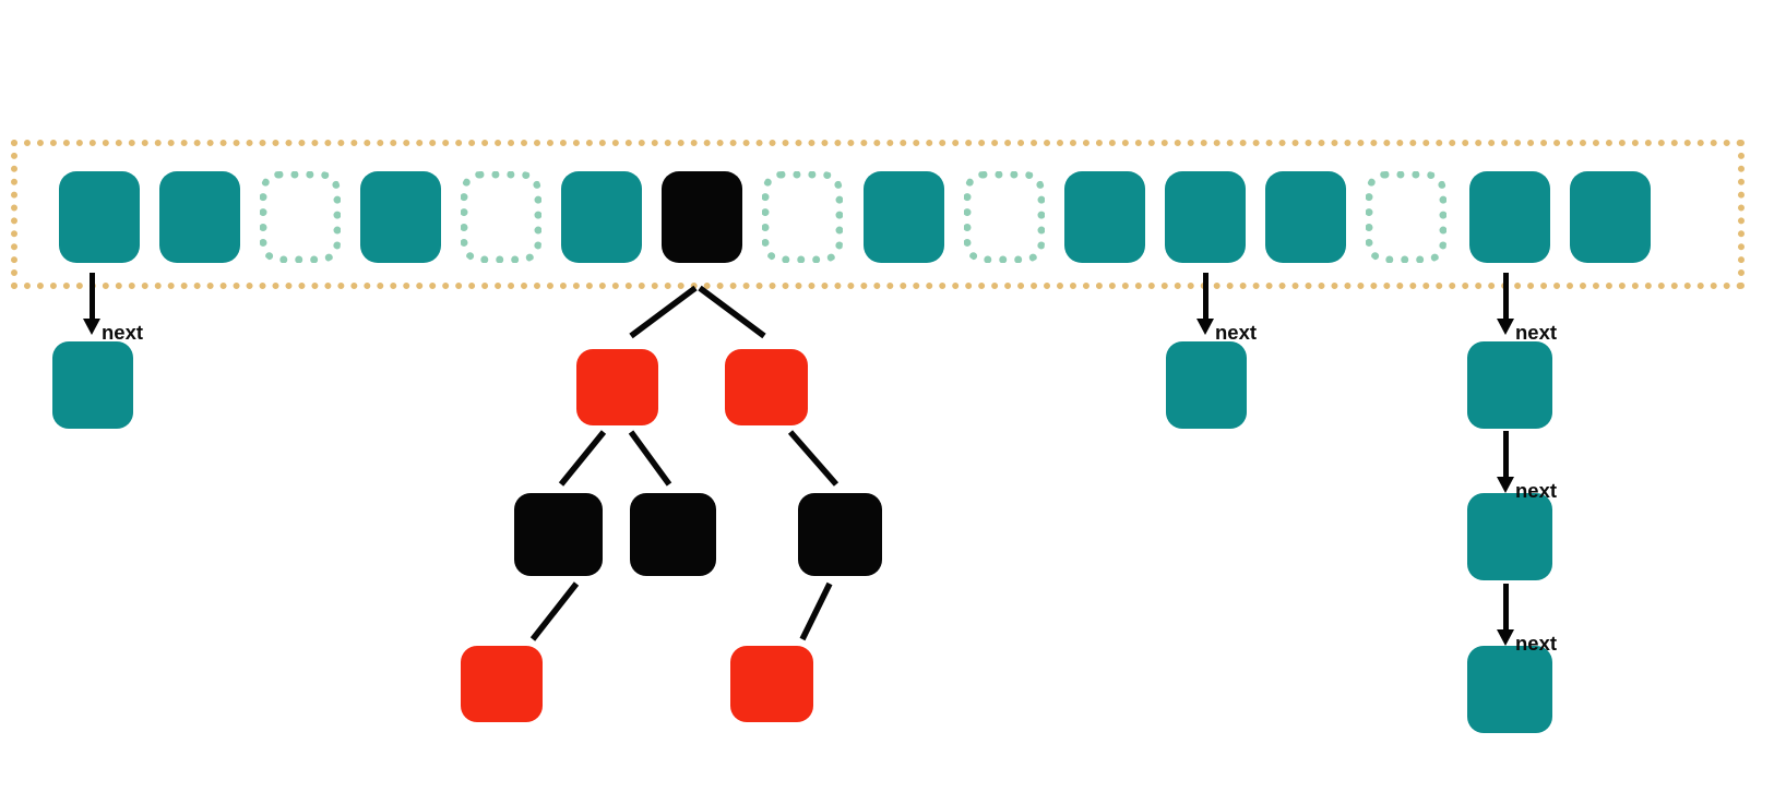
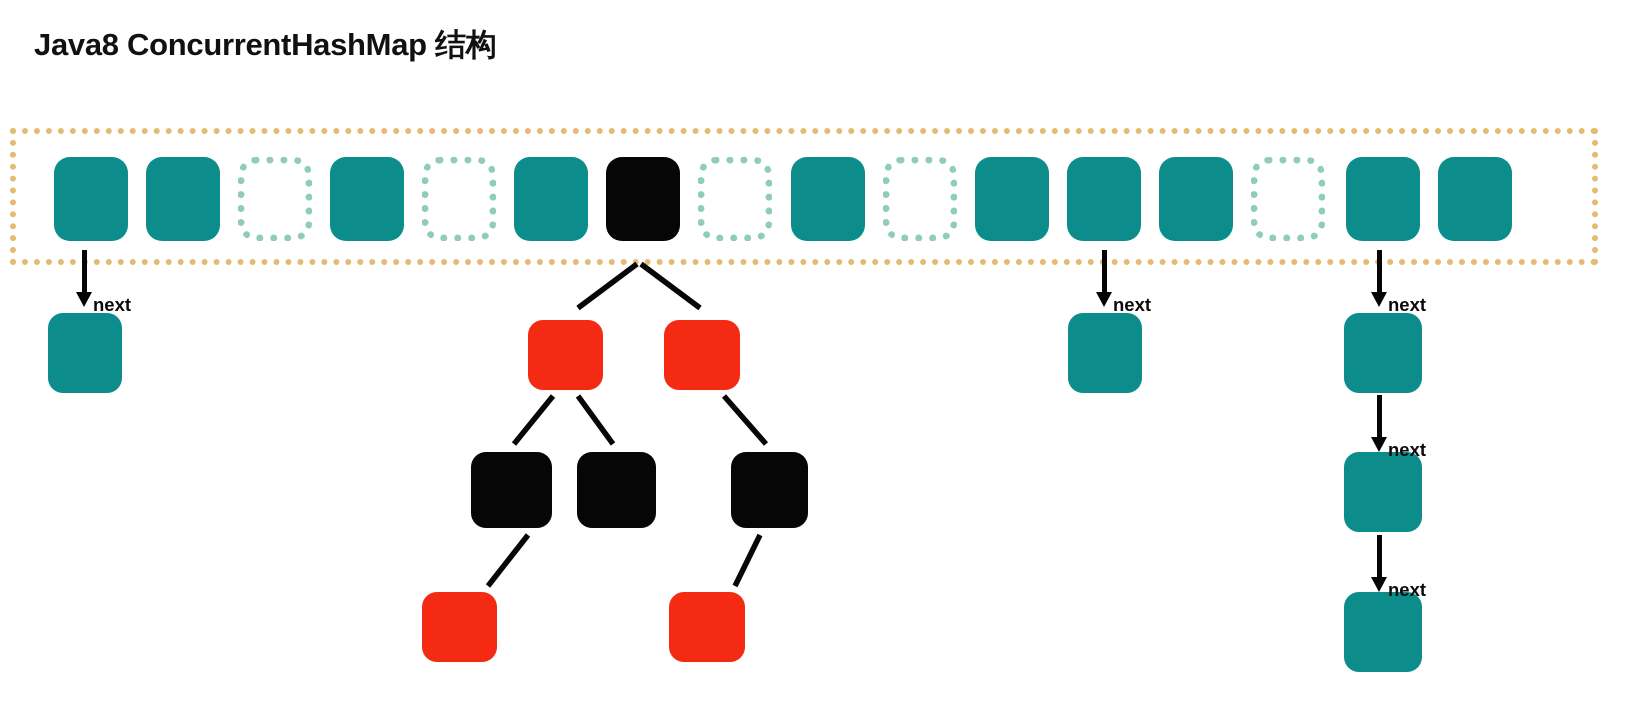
+ Java8 ConcurrentHashMap 结构
  next
  next
  next
  next
  next
